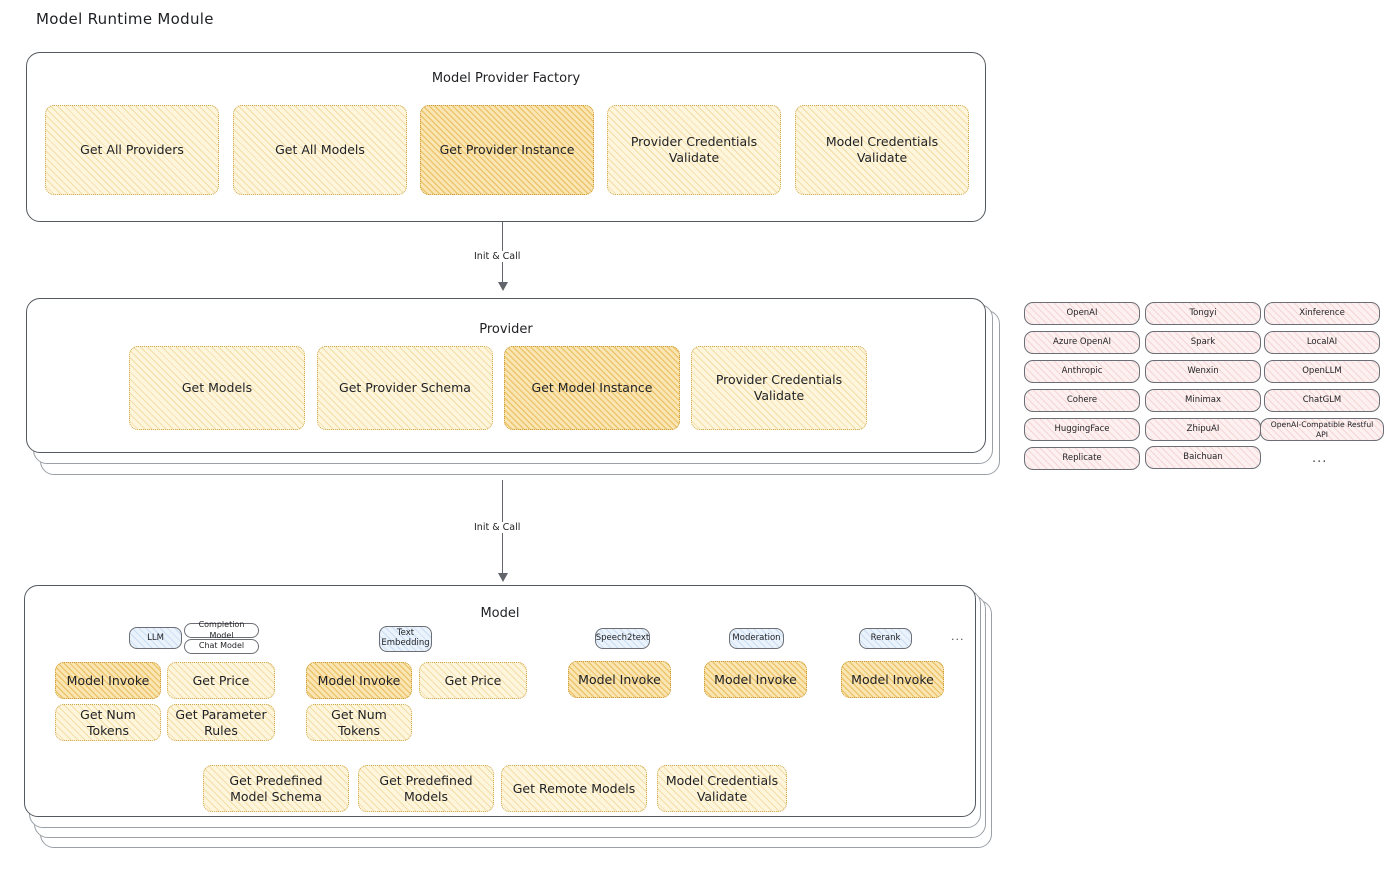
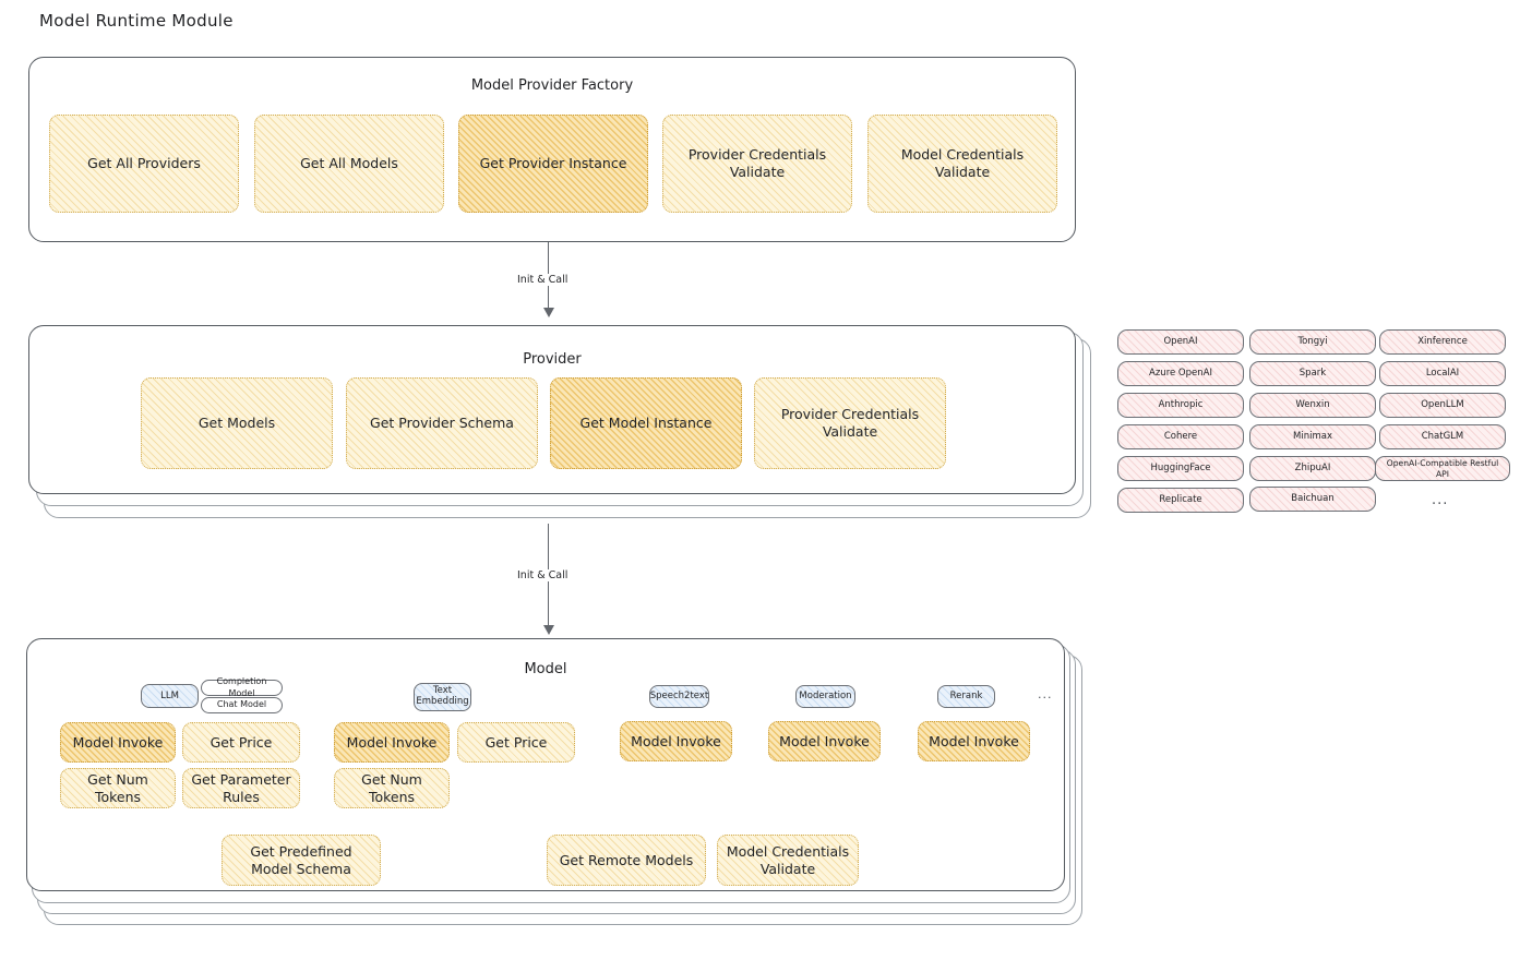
  Model Runtime Module
  Model Provider Factory
  Get All Providers
  Get All Models
  Get Provider Instance
  Provider Credentials Validate
  Model Credentials Validate
  Init & Call
  Provider
  Get Models
  Get Provider Schema
  Get Model Instance
  Provider Credentials Validate
  OpenAI
  Azure OpenAI
  Anthropic
  Cohere
  HuggingFace
  Replicate
  Tongyi
  Spark
  Wenxin
  Minimax
  ZhipuAI
  Baichuan
  Xinference
  LocalAI
  OpenLLM
  ChatGLM
  OpenAI-Compatible Restful API
  ...
  Init & Call
  Model
  LLM
  Completion Model
  Chat Model
  Model Invoke
  Get Price
  Get Num Tokens
  Get Parameter Rules
  Text Embedding
  Model Invoke
  Get Price
  Get Num Tokens
  Speech2text
  Model Invoke
  Moderation
  Model Invoke
  Rerank
  Model Invoke
  ...
  Get Predefined Model Schema
- Get Predefined Models
  Get Remote Models
  Model Credentials Validate
